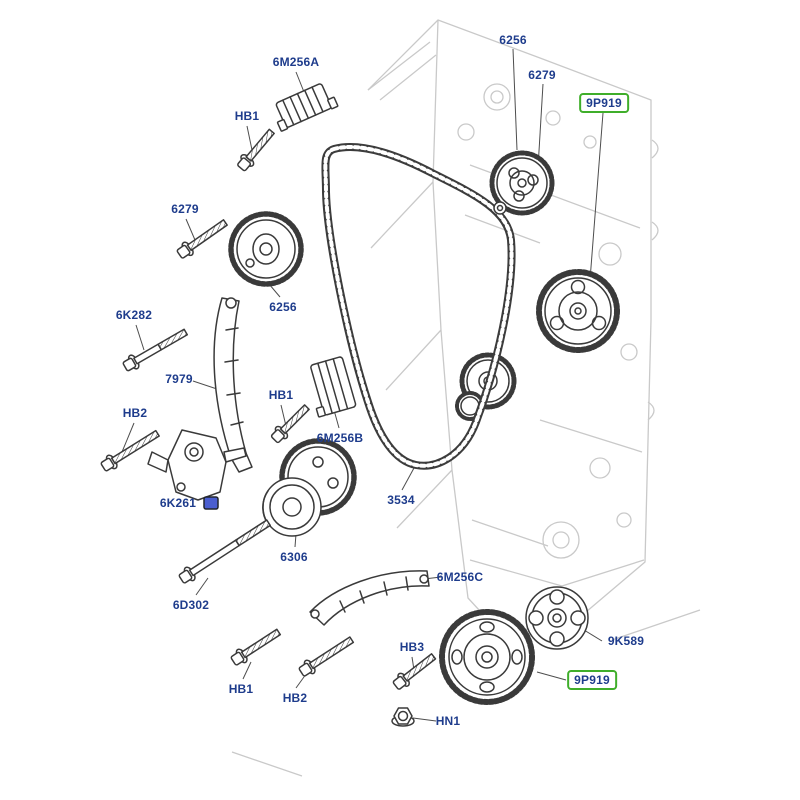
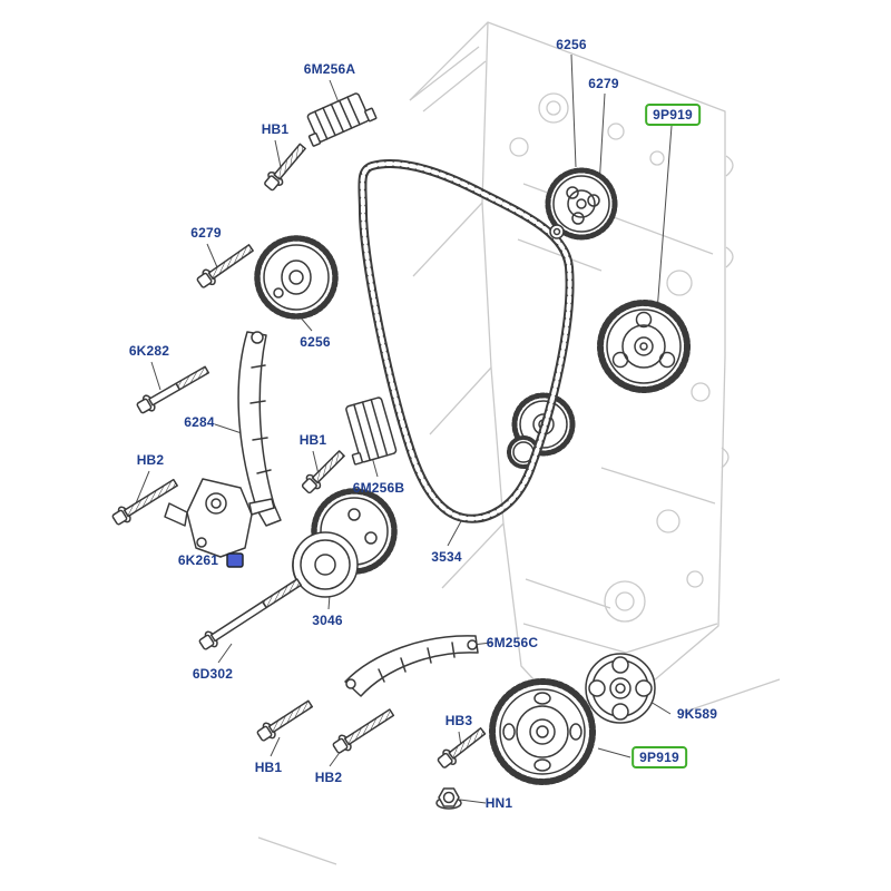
  6M256A
  6256
  6279
  9P919
  HB1
  6279
  6256
  6K282
- 7979
+ 6284
  HB1
  HB2
  6M256B
  6K261
  3534
- 6306
+ 3046
  6D302
  6M256C
  HB1
  HB2
  HB3
  HN1
  9K589
  9P919
